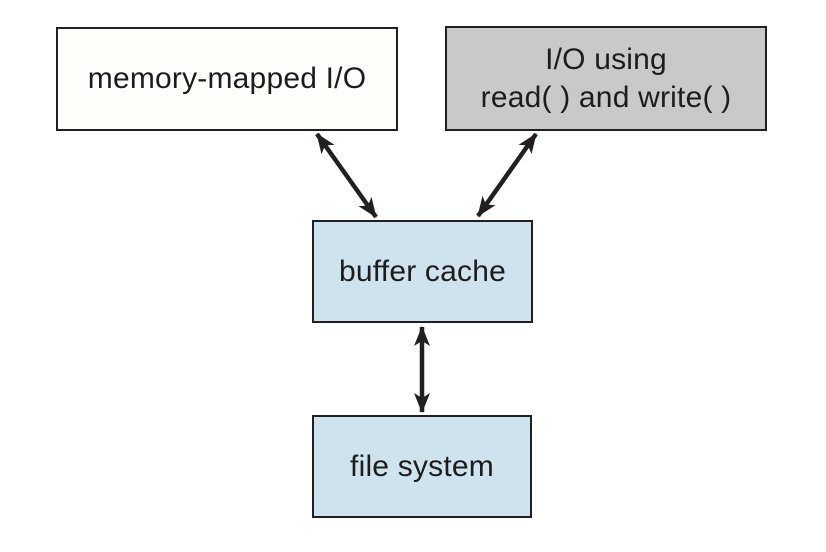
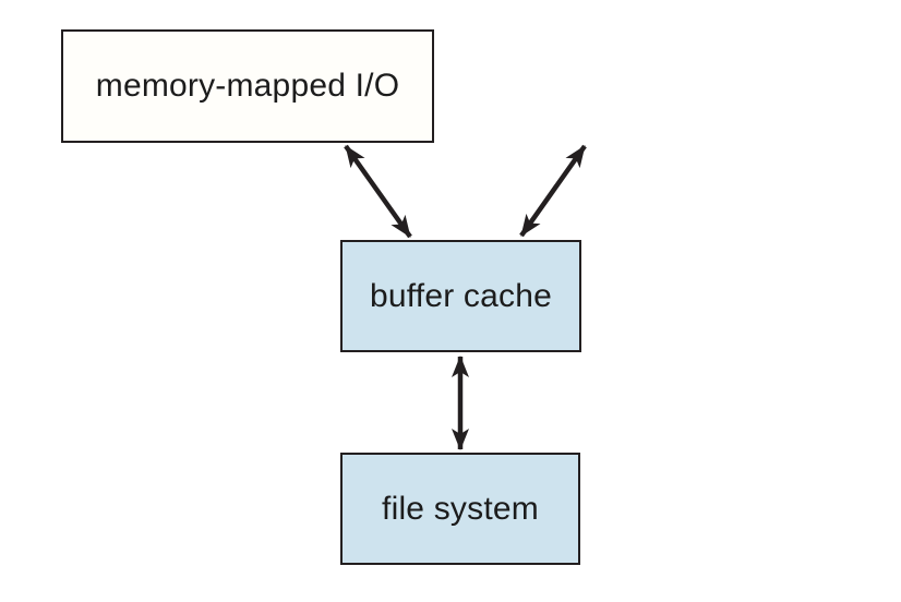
  memory-mapped I/O
- I/O using
- read( ) and write( )
  buffer cache
  file system
